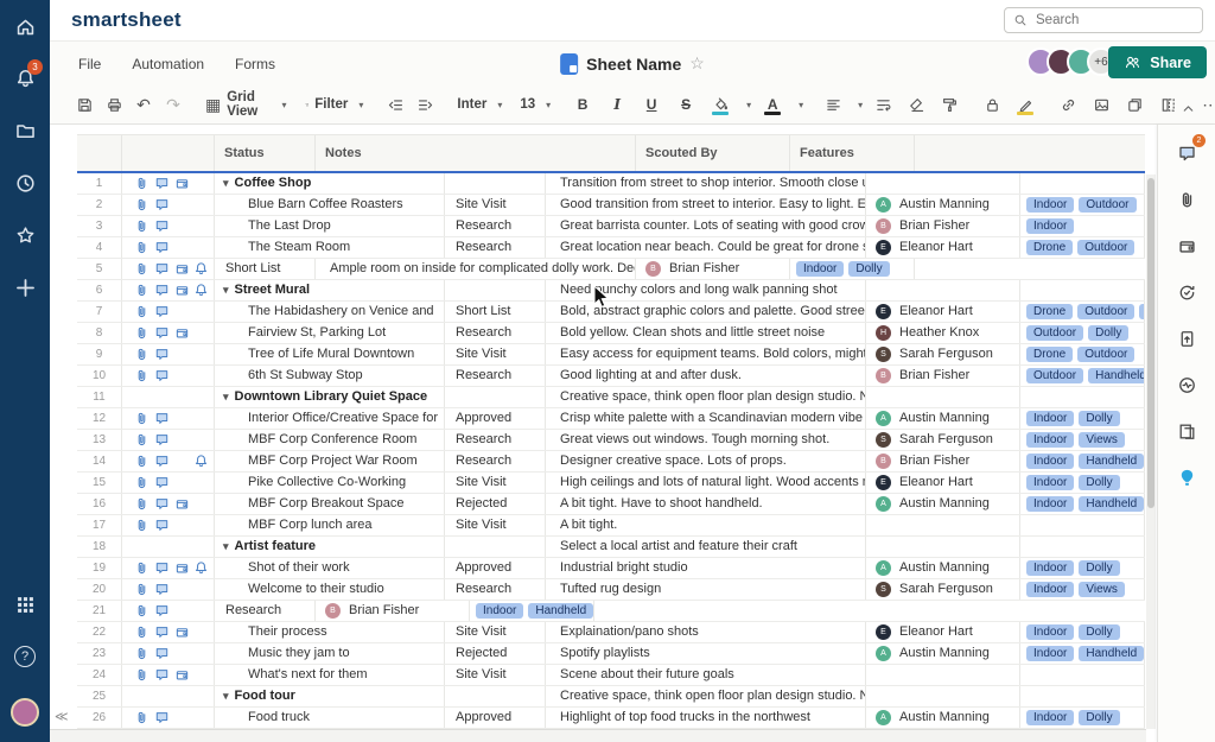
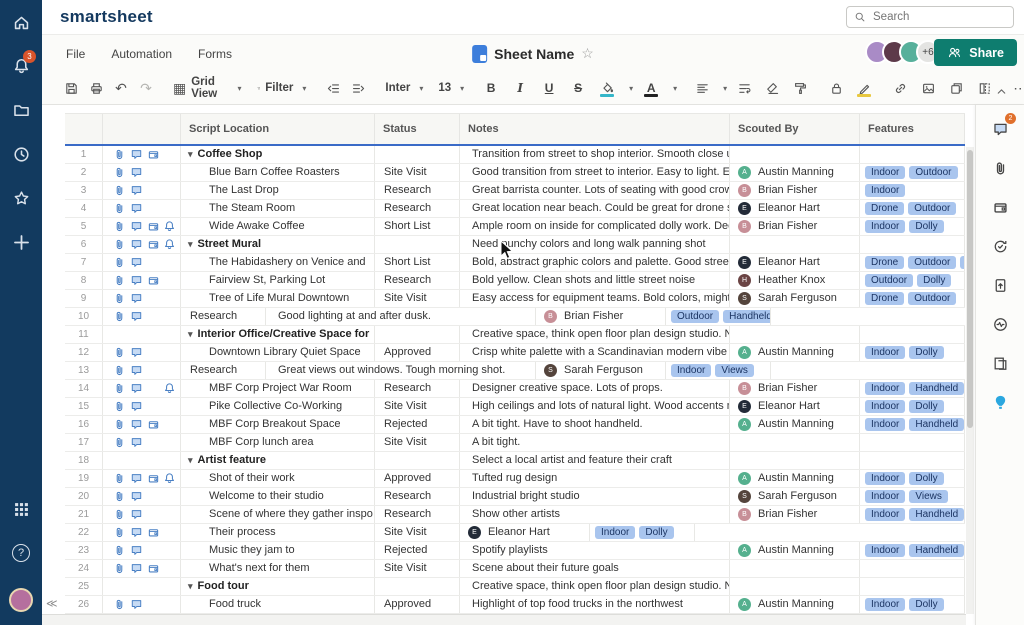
  3
  ?
  smartsheet
  Search
  File
  Automation
  Forms
  Sheet Name
  ☆
  +6
  Share
  ↶
  ↷
  ▦
  Grid View
  ▾
  Filter
  ▾
  Inter
  ▾
  13
  ▾
  B
  I
  U
  S
  ▾
  A
  ▾
  ▾
  ⋯
+ Script Location
  Status
  Notes
  Scouted By
  Features
  1
  ▾ Coffee Shop
  Transition from street to shop interior. Smooth close u
  2
  Blue Barn Coffee Roasters
  Site Visit
  Good transition from street to interior. Easy to light. E
  Austin Manning
  Indoor
  Outdoor
  3
  The Last Drop
  Research
  Great barrista counter. Lots of seating with good crow
  Brian Fisher
  Indoor
  4
  The Steam Room
  Research
  Great location near beach. Could be great for drone s
  Eleanor Hart
  Drone
  Outdoor
  5
+ Wide Awake Coffee
  Short List
  Ample room on inside for complicated dolly work. De
  Brian Fisher
  Indoor
  Dolly
  6
  ▾ Street Mural
  Needunchy colors and long walk panning shot
  7
  The Habidashery on Venice and
  Short List
  Bold, abstract graphic colors and palette. Good stree
  Eleanor Hart
  Drone
  Outdoor
  8
  Fairview St, Parking Lot
  Research
  Bold yellow. Clean shots and little street noise
  Heather Knox
  Outdoor
  Dolly
  9
  Tree of Life Mural Downtown
  Site Visit
  Easy access for equipment teams. Bold colors, might
  Sarah Ferguson
  Drone
  Outdoor
  10
- 6th St Subway Stop
  Research
  Good lighting at and after dusk.
  Brian Fisher
  Outdoor
  Handheld
  11
- ▾ Downtown Library Quiet Space
+ ▾ Interior Office/Creative Space for
  Creative space, think open floor plan design studio. N
  12
- Interior Office/Creative Space for
+ Downtown Library Quiet Space
  Approved
  Crisp white palette with a Scandinavian modern vibe
  Austin Manning
  Indoor
  Dolly
  13
- MBF Corp Conference Room
  Research
  Great views out windows. Tough morning shot.
  Sarah Ferguson
  Indoor
  Views
  14
  MBF Corp Project War Room
  Research
  Designer creative space. Lots of props.
  Brian Fisher
  Indoor
  Handheld
  15
  Pike Collective Co-Working
  Site Visit
  High ceilings and lots of natural light. Wood accents
  Eleanor Hart
  Indoor
  Dolly
  16
  MBF Corp Breakout Space
  Rejected
  A bit tight. Have to shoot handheld.
  Austin Manning
  Indoor
  Handheld
  17
  MBF Corp lunch area
  Site Visit
  A bit tight.
  18
  ▾ Artist feature
  Select a local artist and feature their craft
  19
  Shot of their work
  Approved
- Industrial bright studio
+ Tufted rug design
  Austin Manning
  Indoor
  Dolly
  20
  Welcome to their studio
  Research
- Tufted rug design
+ Industrial bright studio
  Sarah Ferguson
  Indoor
  Views
  21
+ Scene of where they gather inspo
  Research
+ Show other artists
  Brian Fisher
  Indoor
  Handheld
  22
  Their process
  Site Visit
- Explaination/pano shots
  Eleanor Hart
  Indoor
  Dolly
  23
  Music they jam to
  Rejected
  Spotify playlists
  Austin Manning
  Indoor
  Handheld
  24
  What's next for them
  Site Visit
  Scene about their future goals
  25
  ▾ Food tour
  Creative space, think open floor plan design studio. N
  26
  Food truck
  Approved
  Highlight of top food trucks in the northwest
  Austin Manning
  Indoor
  Dolly
  ≪
